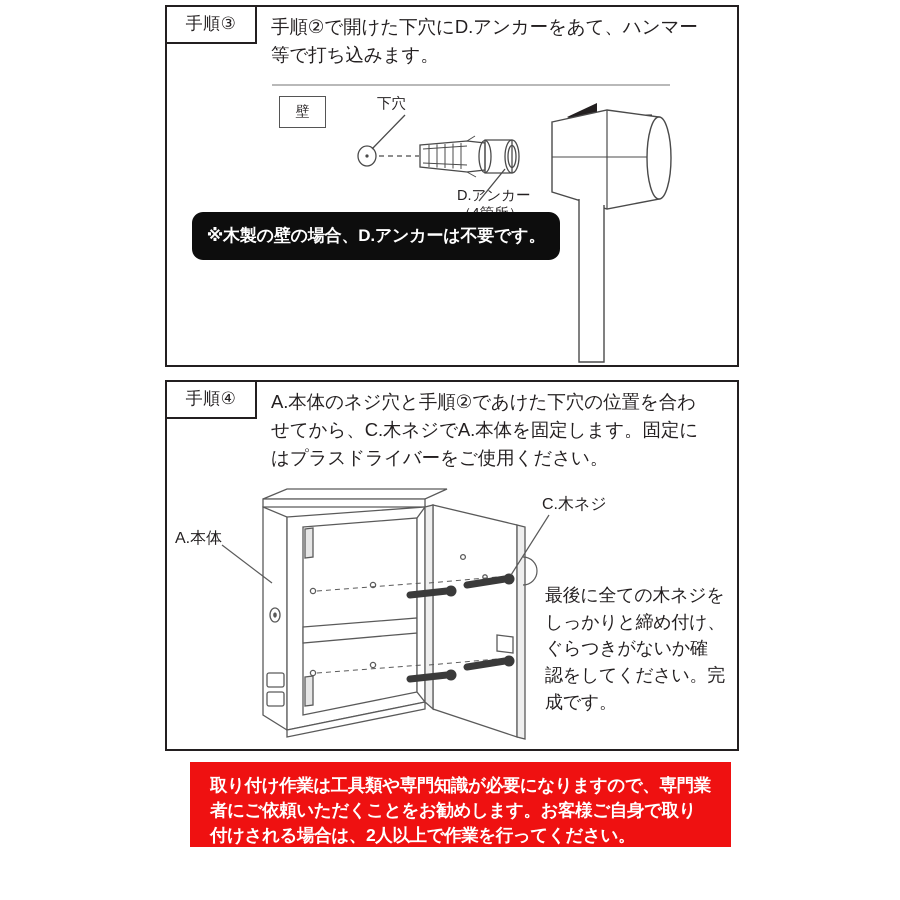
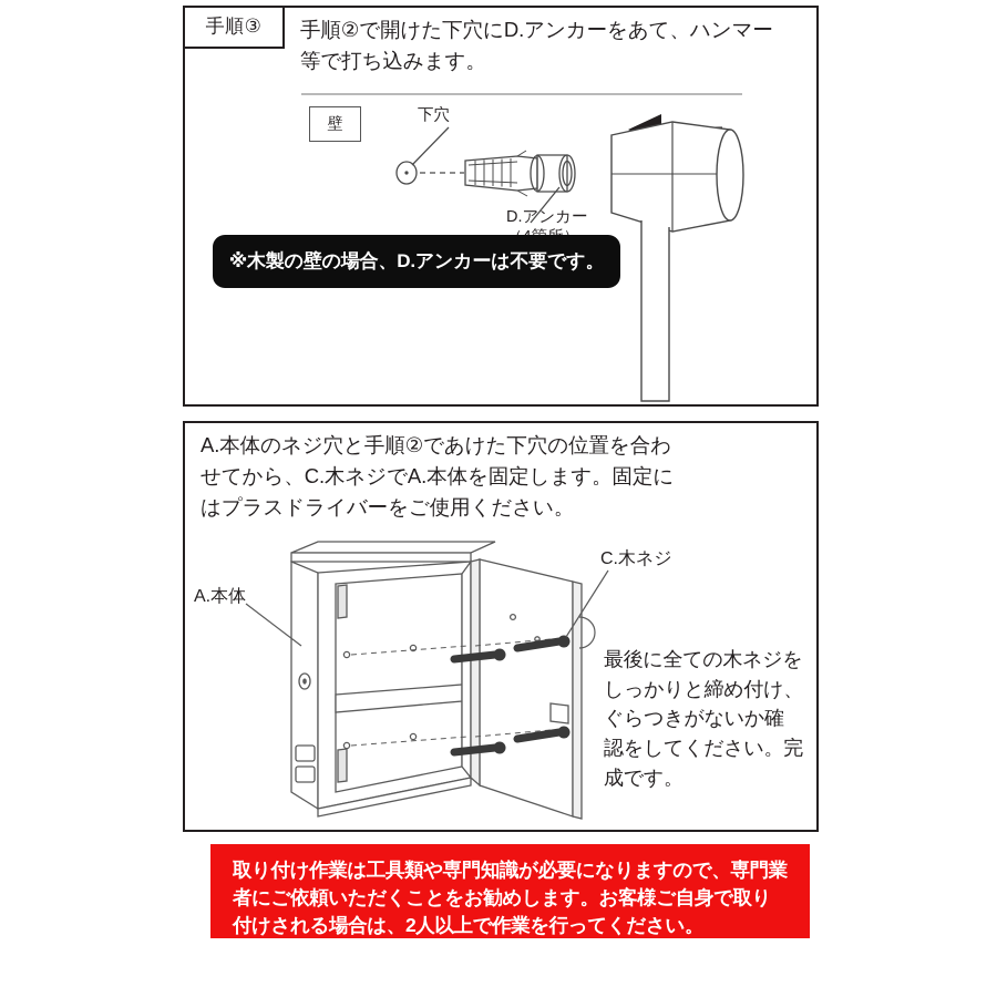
  手順③
  手順②で開けた下穴にD.アンカーをあて、ハンマー等で打ち込みます。
  壁
  下穴
  D.アンカー
  ※木製の壁の場合、D.アンカーは不要です。
- 手順④
  A.本体のネジ穴と手順②であけた下穴の位置を合わせてから、C.木ネジでA.本体を固定します。固定にはプラスドライバーをご使用ください。
  A.本体
  C.木ネジ
  最後に全ての木ネジをしっかりと締め付け、ぐらつきがないか確認をしてください。完成です。
  取り付け作業は工具類や専門知識が必要になりますので、専門業者にご依頼いただくことをお勧めします。お客様ご自身で取り付けされる場合は、2人以上で作業を行ってください。
